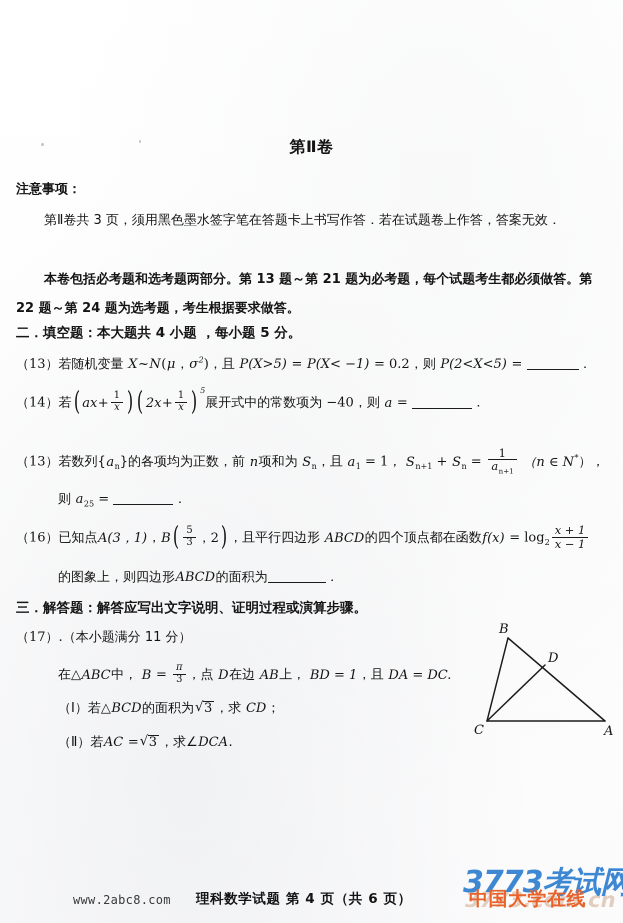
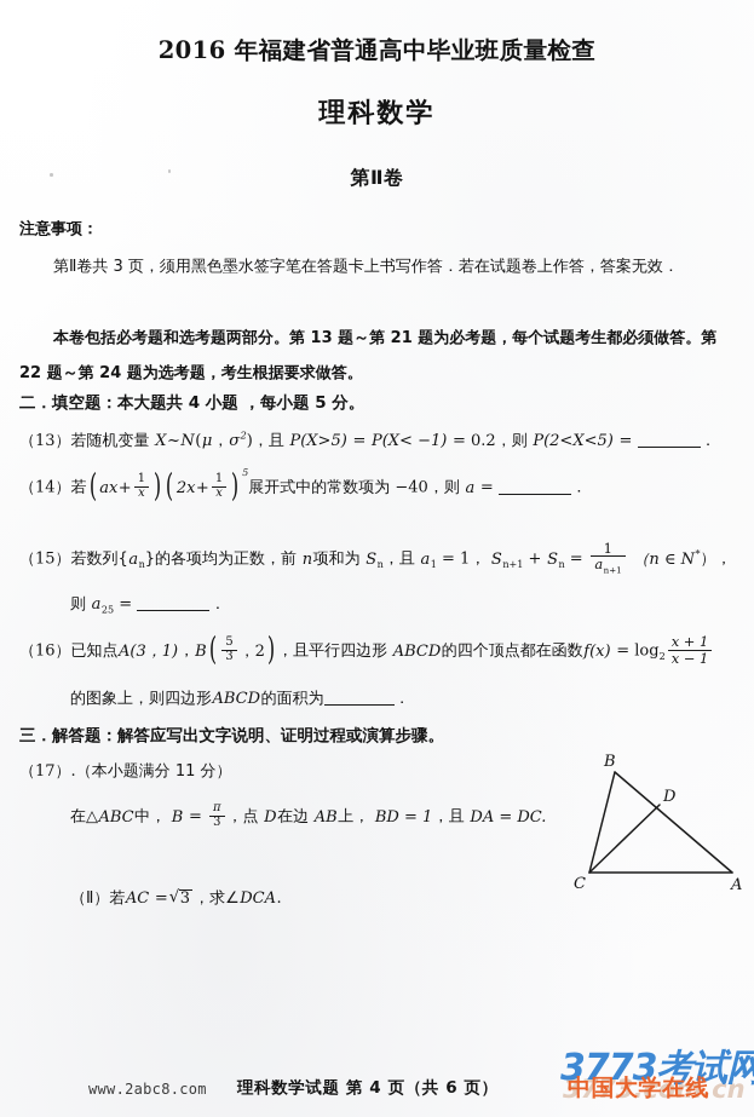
+ 2016 年福建省普通高中毕业班质量检查
+ 理科数学
  第Ⅱ卷
  注意事项：
  第Ⅱ卷共 3 页，须用黑色墨水签字笔在答题卡上书写作答．若在试题卷上作答，答案无效．
  本卷包括必考题和选考题两部分。第 13 题～第 21 题为必考题，每个试题考生都必须做答。第 22 题～第 24 题为选考题，考生根据要求做答。
  二．填空题：本大题共 4 小题 ，每小题 5 分。
  （13）若随机变量 X~N(μ，σ2)，且 P(X>5) = P(X< −1) = 0.2，则 P(2<X<5) = ．
  （14）若
  (
  ax
  +
  1
  x
  )
  (
  2x
  +
  1
  x
  )
  5
  展开式中的常数项为 −40，则 a = ．
- （13）若数列{an}的各项均为正数，前 n项和为 Sn，且 a1 = 1， Sn+1 + Sn =
+ （15）若数列{an}的各项均为正数，前 n项和为 Sn，且 a1 = 1， Sn+1 + Sn =
  1
  an+1
  （n ∈ N*），
  则 a25 = ．
  （16）已知点A(3，1)，B
  (
  5
  3
  ，2
  )
  ，且平行四边形 ABCD的四个顶点都在函数f(x) = log2
  x + 1
  x − 1
  的图象上，则四边形ABCD的面积为 ．
  三．解答题：解答应写出文字说明、证明过程或演算步骤。
  （17）.（本小题满分 11 分）
  在△ABC中， B =
  π
  3
  ，点 D在边 AB上， BD = 1，且 DA = DC.
- （Ⅰ）若△BCD的面积为 3 ，求 CD；
  （Ⅱ）若AC = 3 ，求∠DCA.
  B
  D
  C
  A
  www.2abc8.com
  理科数学试题 第 4 页（共 6 页）
  3773.com.cn
  3773考试网
  中国大学在线
